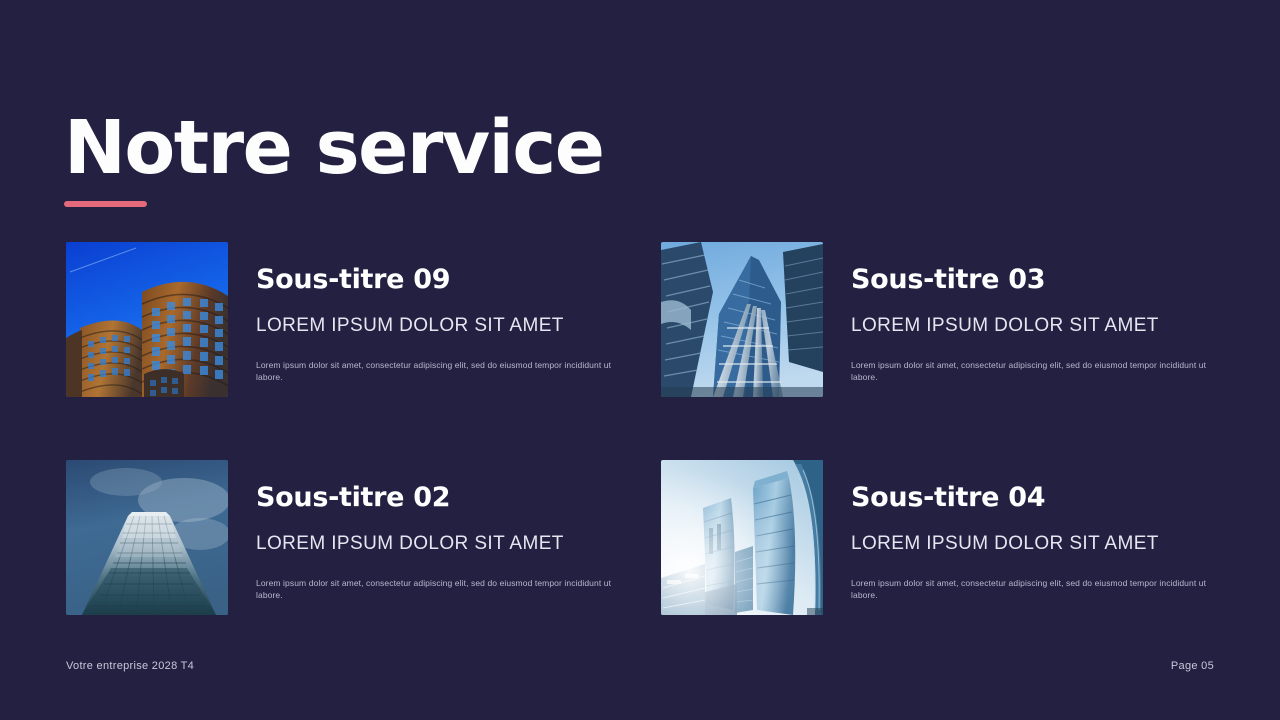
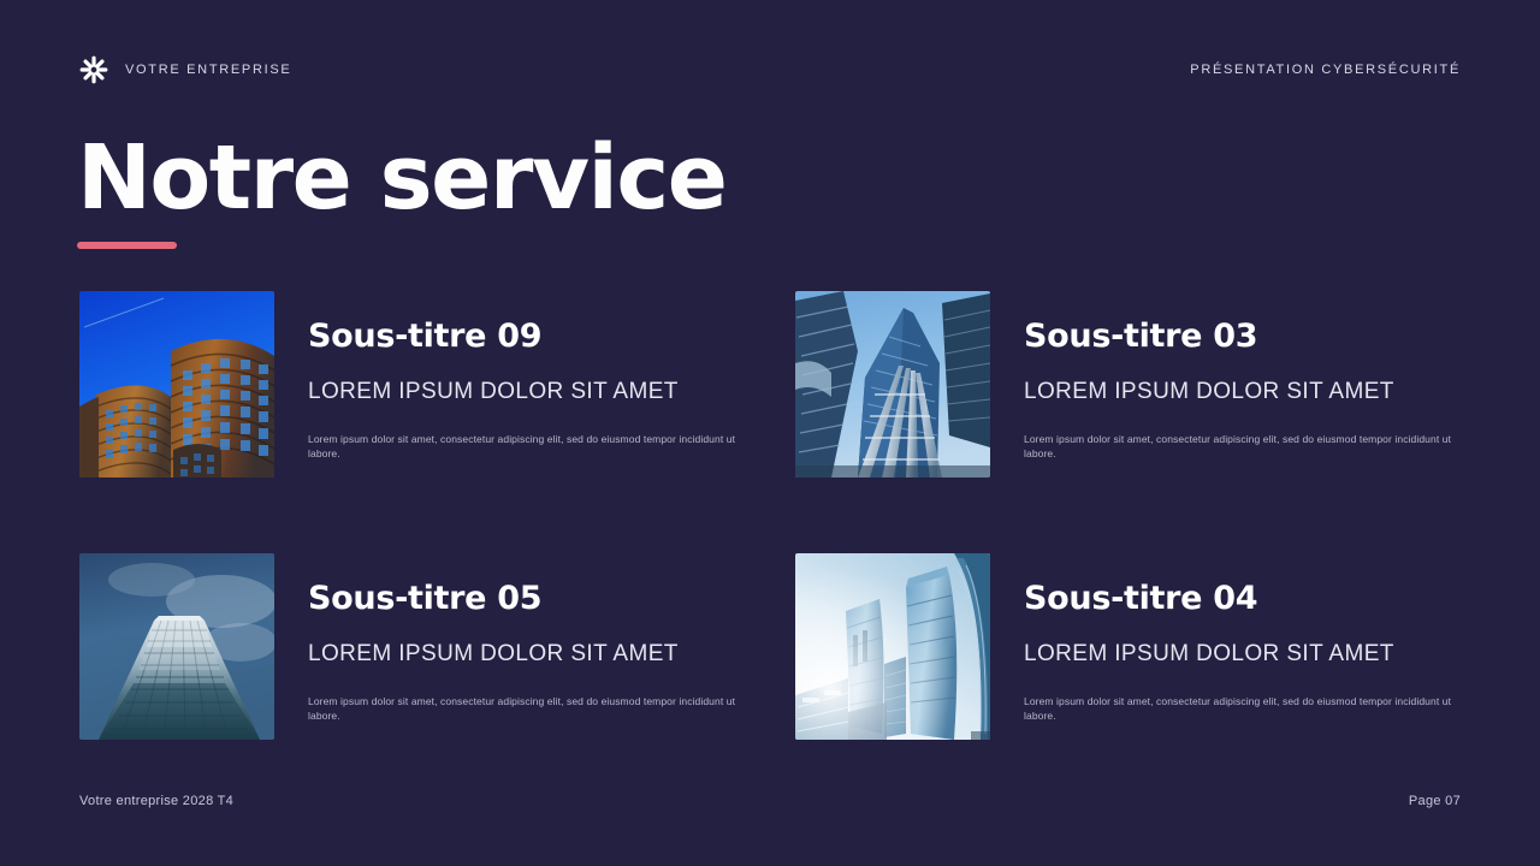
+ VOTRE ENTREPRISE
+ PRÉSENTATION CYBERSÉCURITÉ
  Notre service
  Sous-titre 09
  LOREM IPSUM DOLOR SIT AMET
  Lorem ipsum dolor sit amet, consectetur adipiscing elit, sed do eiusmod tempor incididunt ut labore.
  Sous-titre 03
  LOREM IPSUM DOLOR SIT AMET
  Lorem ipsum dolor sit amet, consectetur adipiscing elit, sed do eiusmod tempor incididunt ut labore.
- Sous-titre 02
+ Sous-titre 05
  LOREM IPSUM DOLOR SIT AMET
  Lorem ipsum dolor sit amet, consectetur adipiscing elit, sed do eiusmod tempor incididunt ut labore.
  Sous-titre 04
  LOREM IPSUM DOLOR SIT AMET
  Lorem ipsum dolor sit amet, consectetur adipiscing elit, sed do eiusmod tempor incididunt ut labore.
  Votre entreprise 2028 T4
- Page 05
+ Page 07
